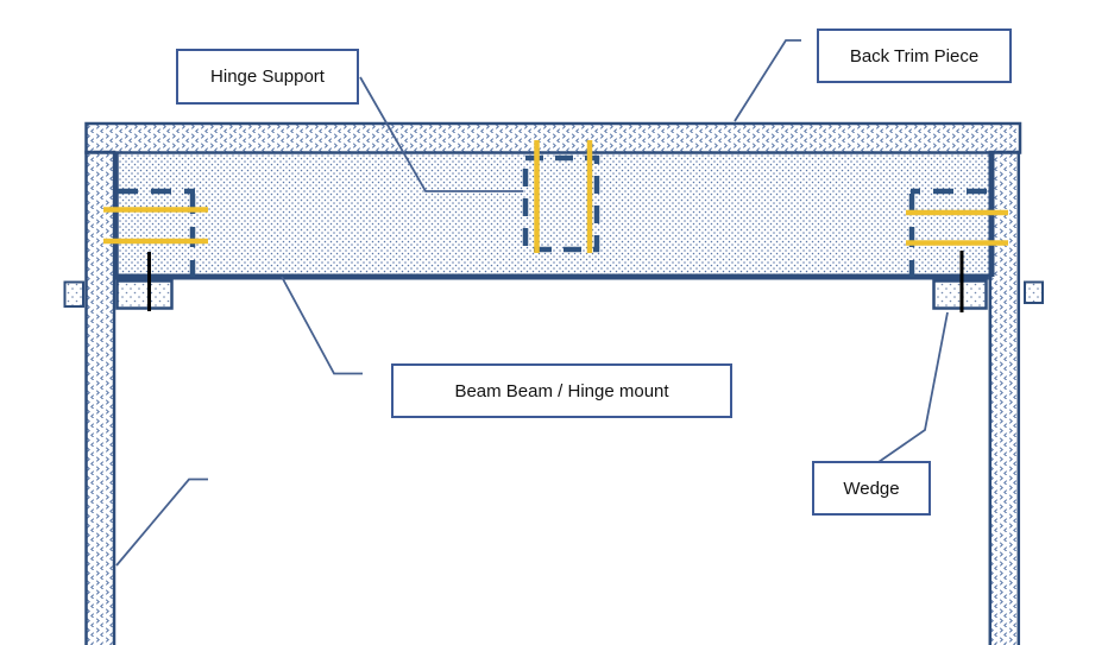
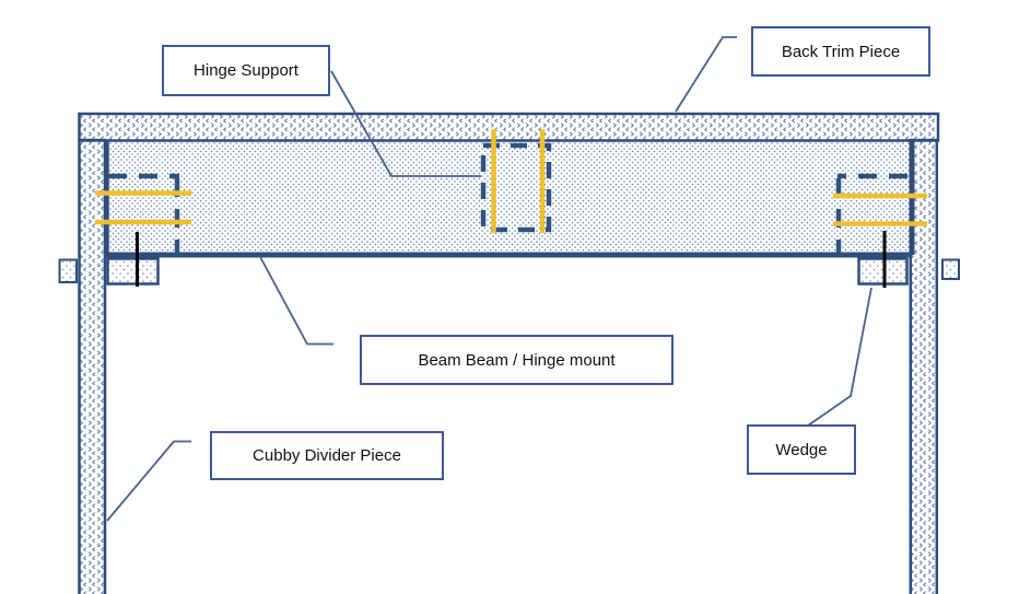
  Hinge Support
  Back Trim Piece
  Beam Beam / Hinge mount
+ Cubby Divider Piece
  Wedge
